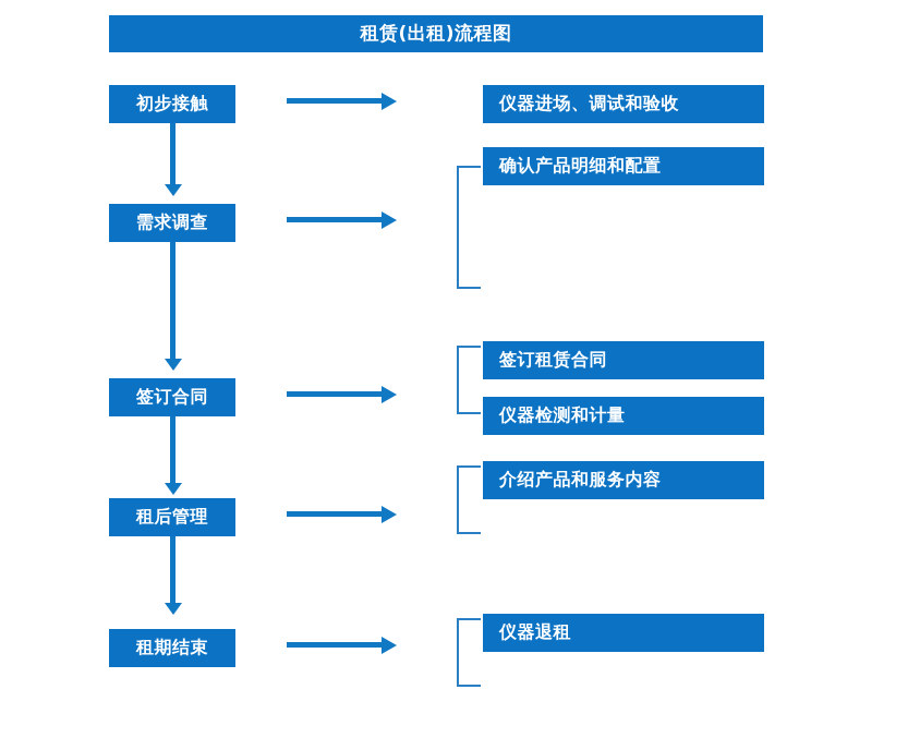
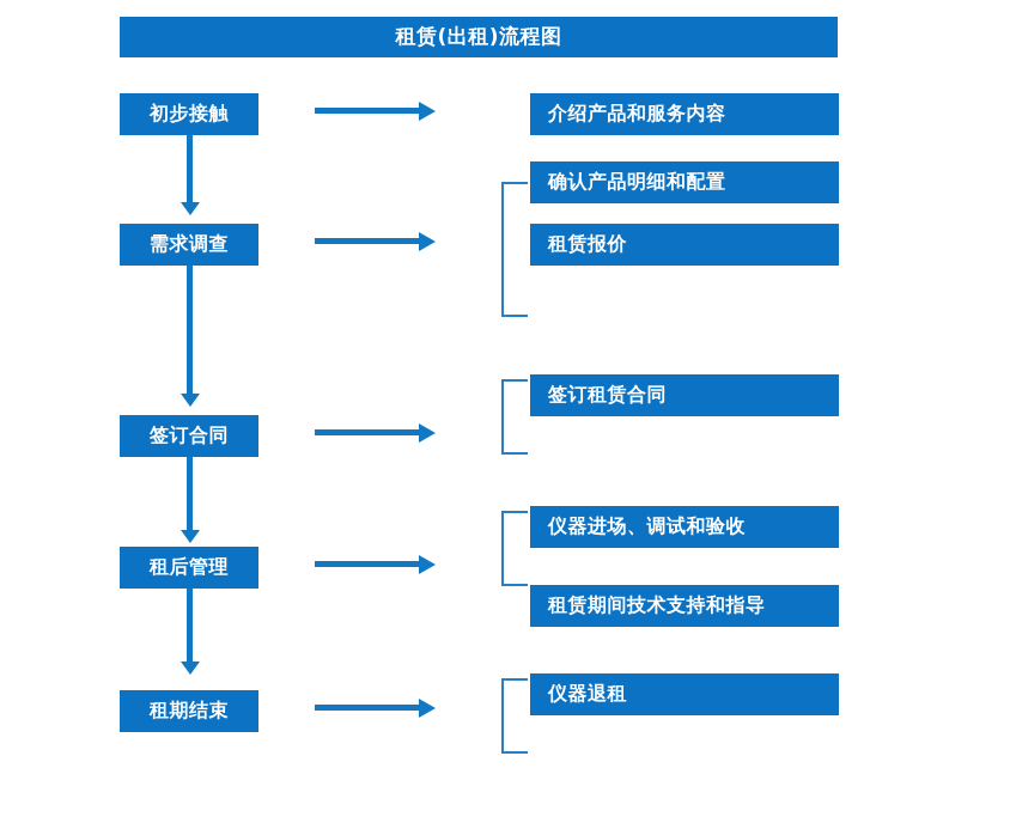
  租赁(出租)流程图
  初步接触
  需求调查
  签订合同
  租后管理
  租期结束
- 仪器进场、调试和验收
+ 介绍产品和服务内容
  确认产品明细和配置
+ 租赁报价
  签订租赁合同
- 仪器检测和计量
- 介绍产品和服务内容
+ 仪器进场、调试和验收
+ 租赁期间技术支持和指导
  仪器退租
